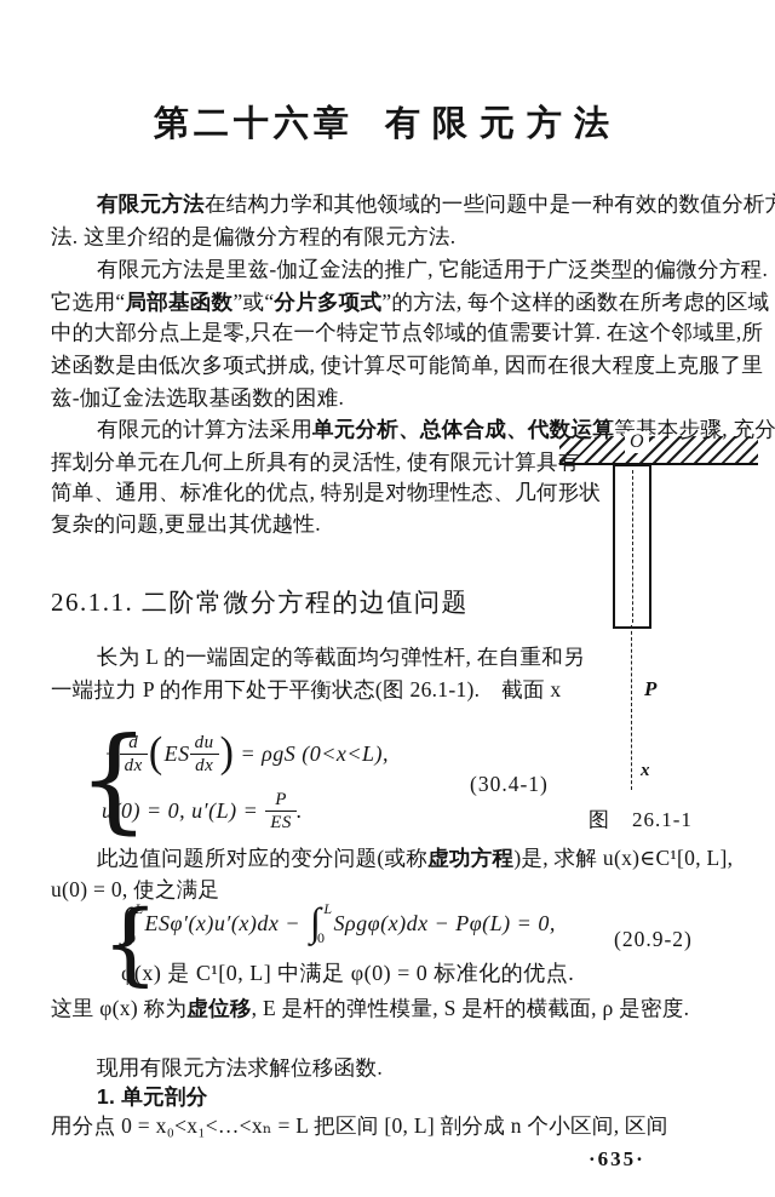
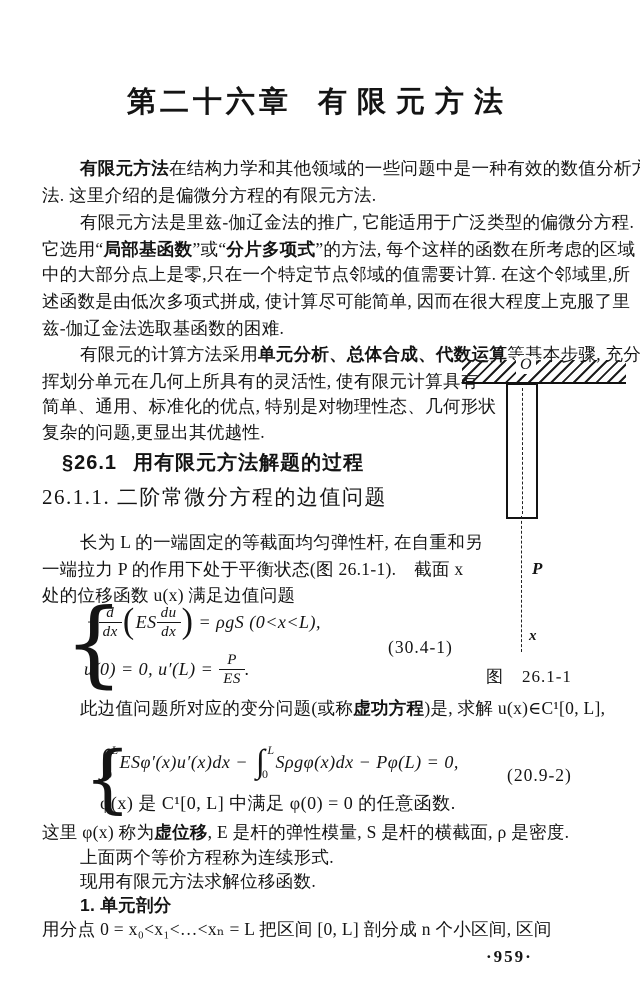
  第二十六章 有限元方法
  有限元方法在结构力学和其他领域的一些问题中是一种有效的数值分析
  法. 这里介绍的是偏微分方程的有限元方法.
  有限元方法是里兹-伽辽金法的推广, 它能适用于广泛类型的偏微分方程.
  它选用“局部基函数”或“分片多项式”的方法, 每个这样的函数在所考虑的区域
  中的大部分点上是零,只在一个特定节点邻域的值需要计算. 在这个邻域里,所
  述函数是由低次多项式拼成, 使计算尽可能简单, 因而在很大程度上克服了里
  兹-伽辽金法选取基函数的困难.
  有限元的计算方法采用单元分析、总体合成、代数运算等基本步骤, 充分
  挥划分单元在几何上所具有的灵活性, 使有限元计算具
  简单、通用、标准化的优点, 特别是对物理性态、几何形状
  复杂的问题,更显出其优越性.
+ §26.1 用有限元方法解题的过程
  26.1.1. 二阶常微分方程的边值问题
  长为 L 的一端固定的等截面均匀弹性杆, 在自重和另
  一端拉力 P 的作用下处于平衡状态(图 26.1-1). 截面 x
+ 处的位移函数 u(x) 满足边值问题
  {
  −
  d
  dx
  (
  ES
  du
  dx
  )
  = ρgS (0<x<L),
  u(0) = 0, u′(L) =
  P
  ES
  .
  (30.4-1)
  此边值问题所对应的变分问题(或称虚功方程)是, 求解 u(x)∈C¹[0, L],
- u(0) = 0, 使之满足
  {
  ∫
  L
  0
  ESφ′(x)u′(x)dx −
  ∫
  L
  0
  Sρgφ(x)dx − Pφ(L) = 0,
- φ(x) 是 C¹[0, L] 中满足 φ(0) = 0 标准化的优点.
+ φ(x) 是 C¹[0, L] 中满足 φ(0) = 0 的任意函数.
  (20.9-2)
  这里 φ(x) 称为虚位移, E 是杆的弹性模量, S 是杆的横截面, ρ 是密度.
+ 上面两个等价方程称为连续形式.
  现用有限元方法求解位移函数.
  1. 单元剖分
  用分点 0 = x₀<x₁<…<xₙ = L 把区间 [0, L] 剖分成 n 个小区间, 区间
  O
  P
  x
  图 26.1-1
- ·635·
+ ·959·
